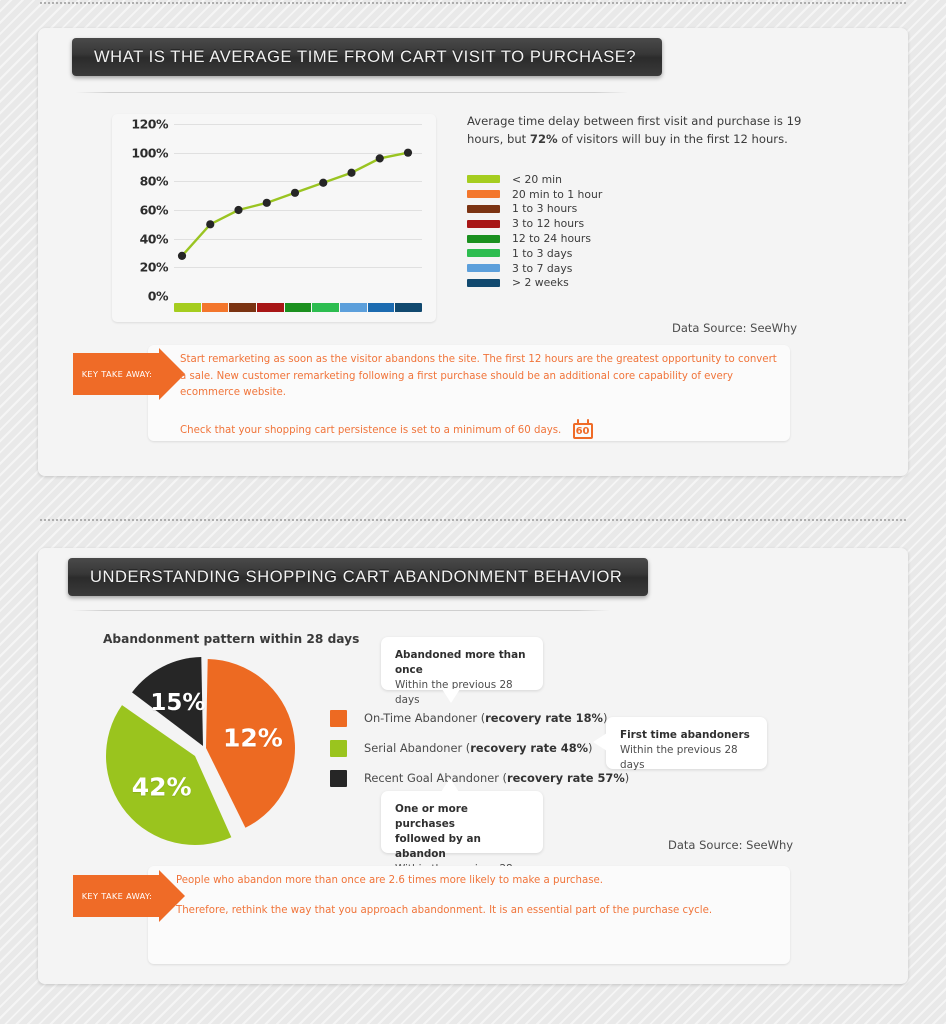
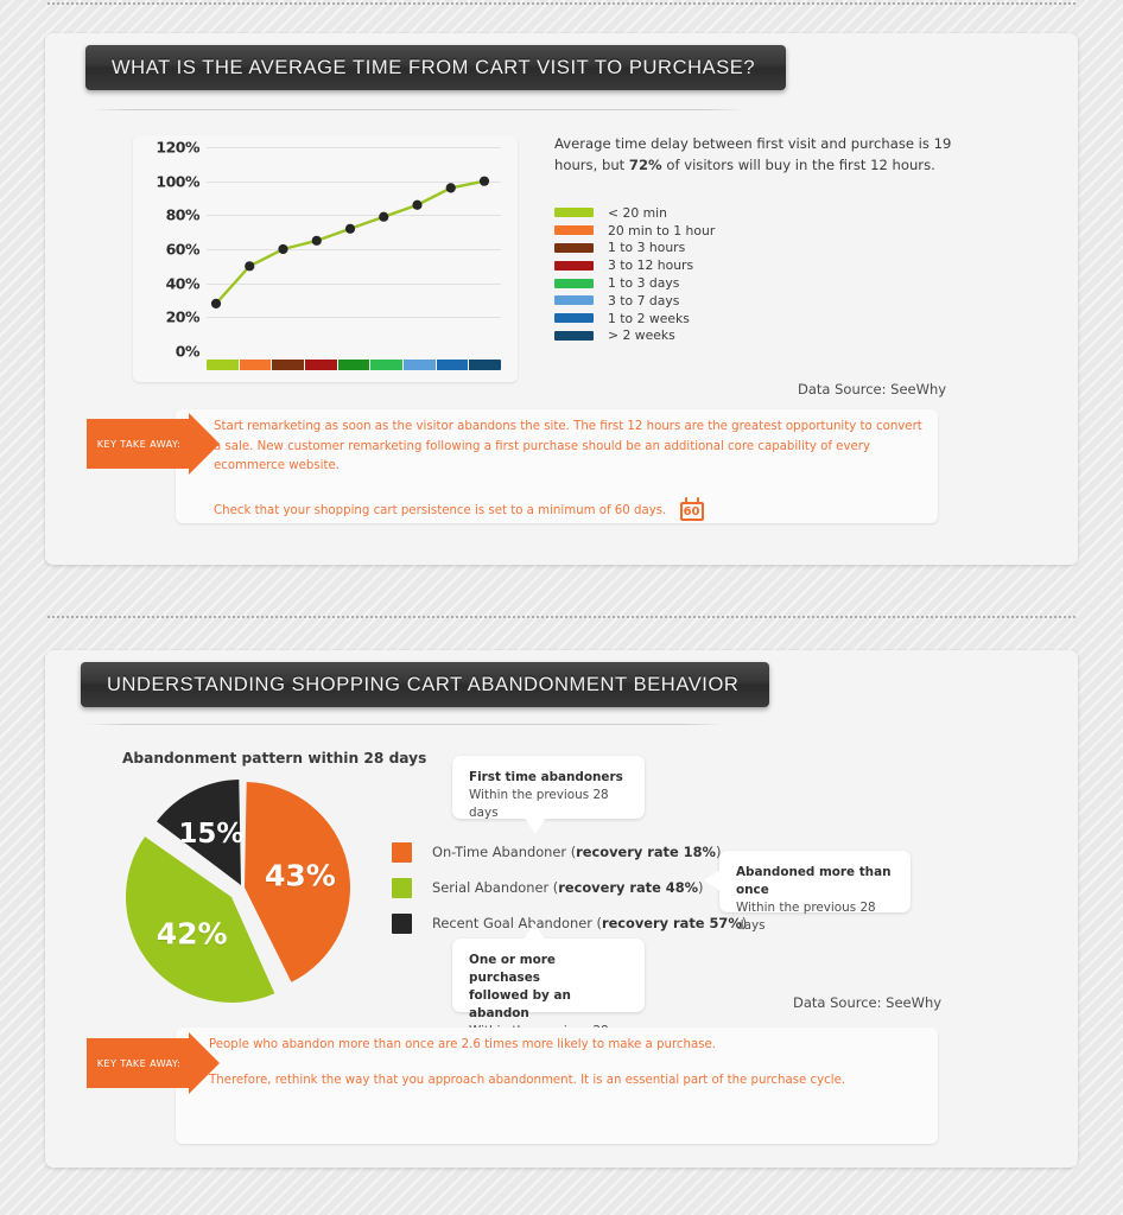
  WHAT IS THE AVERAGE TIME FROM CART VISIT TO PURCHASE?
  0%
  20%
  40%
  60%
  80%
  100%
  120%
  Average time delay between first visit and purchase is 19 hours, but 72% of visitors will buy in the first 12 hours.
  < 20 min
  20 min to 1 hour
  1 to 3 hours
  3 to 12 hours
- 12 to 24 hours
  1 to 3 days
  3 to 7 days
+ 1 to 2 weeks
  > 2 weeks
  Data Source: SeeWhy
  KEY TAKE AWAY:
  Start remarketing as soon as the visitor abandons the site. The first 12 hours are the greatest opportunity to convert a sale. New customer remarketing following a first purchase should be an additional core capability of every ecommerce website.
  Check that your shopping cart persistence is set to a minimum of 60 days.
  60
  UNDERSTANDING SHOPPING CART ABANDONMENT BEHAVIOR
  Abandonment pattern within 28 days
- 12%
+ 43%
  42%
  15%
  On-Time Abandoner (recovery rate 18%)
  Serial Abandoner (recovery rate 48%)
  Recent Goal Abandoner (recovery rate 57%)
- Abandoned more than once
+ First time abandoners
  Within the previous 28 days
- First time abandoners
+ Abandoned more than once
  Within the previous 28 days
  One or more purchases
  followed by an abandon
  Data Source: SeeWhy
  KEY TAKE AWAY:
  People who abandon more than once are 2.6 times more likely to make a purchase.
  Therefore, rethink the way that you approach abandonment. It is an essential part of the purchase cycle.
